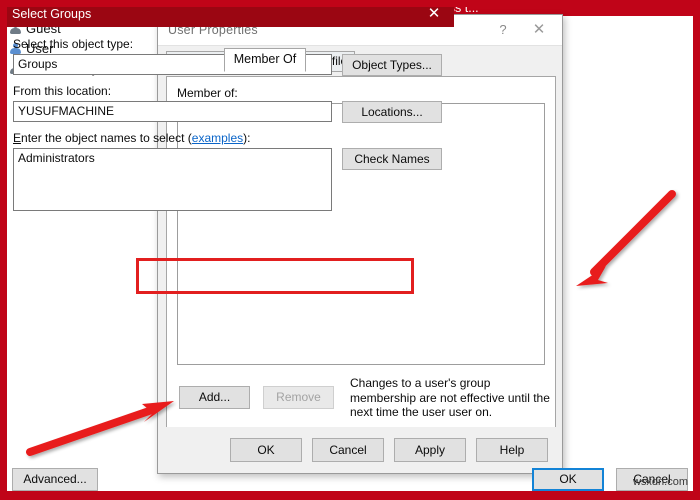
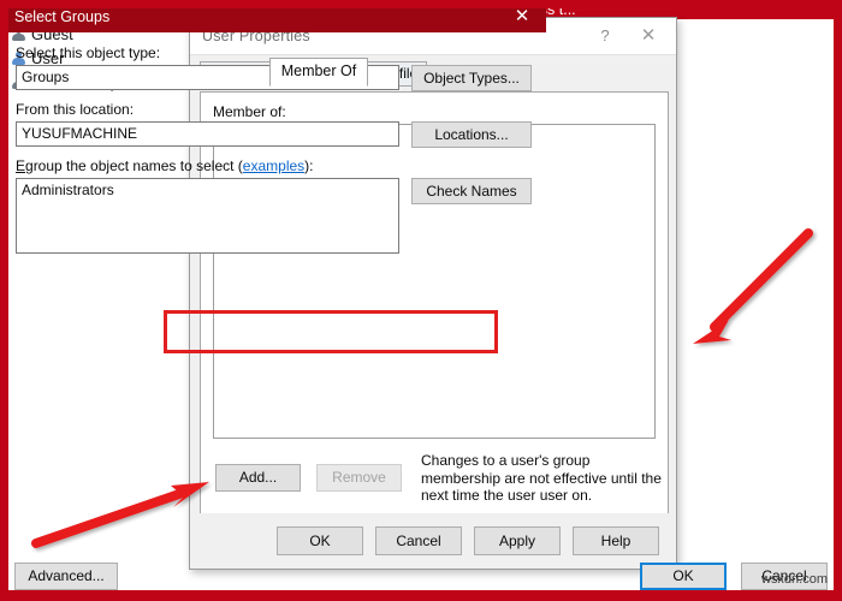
  Guest
  User
  User Properties
  ?
  ✕
  Member Of
  Member of:
  Add...
  Remove
  Changes to a user's group membership are not effective until the next time the user user on.
  OK
  Cancel
  Apply
  Help
  Select Groups
  ✕
  Select this object type:
  Groups
  Object Types...
  From this location:
  YUSUFMACHINE
  Locations...
- Enter the object names to select (examples):
+ Egroup the object names to select (examples):
  Administrators
  Check Names
  Advanced...
  OK
  Cancel
  wsxdn.com
